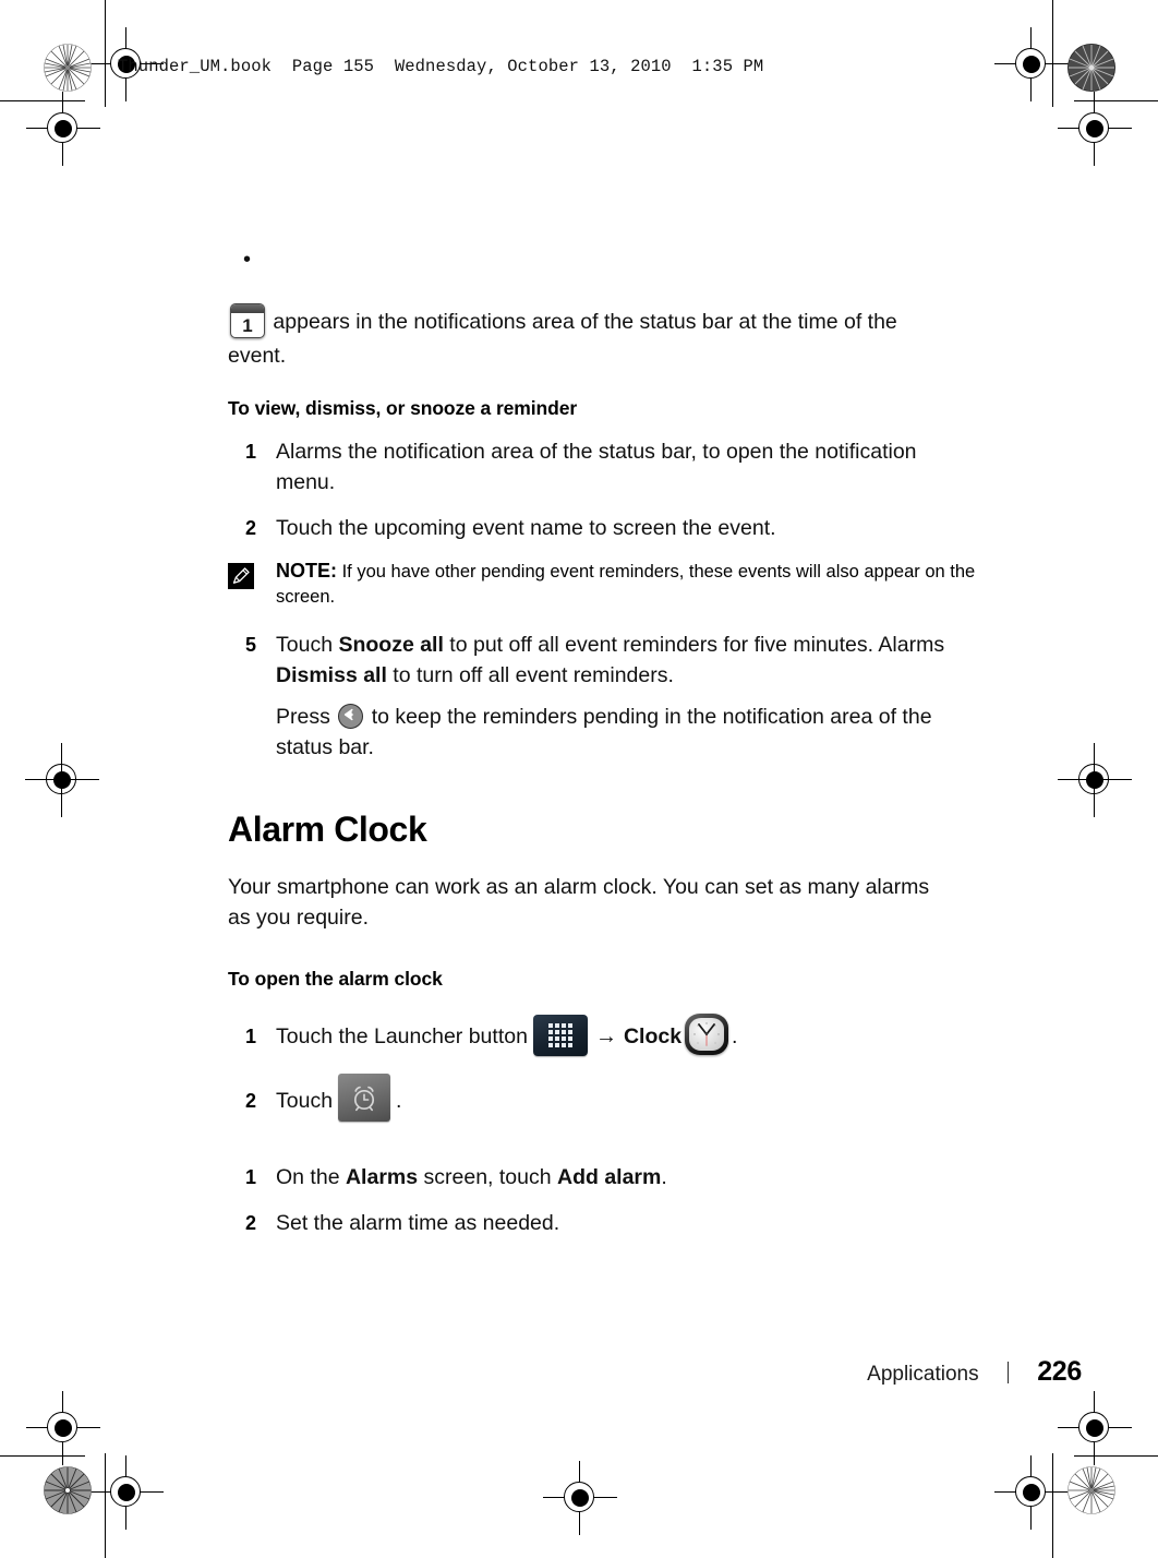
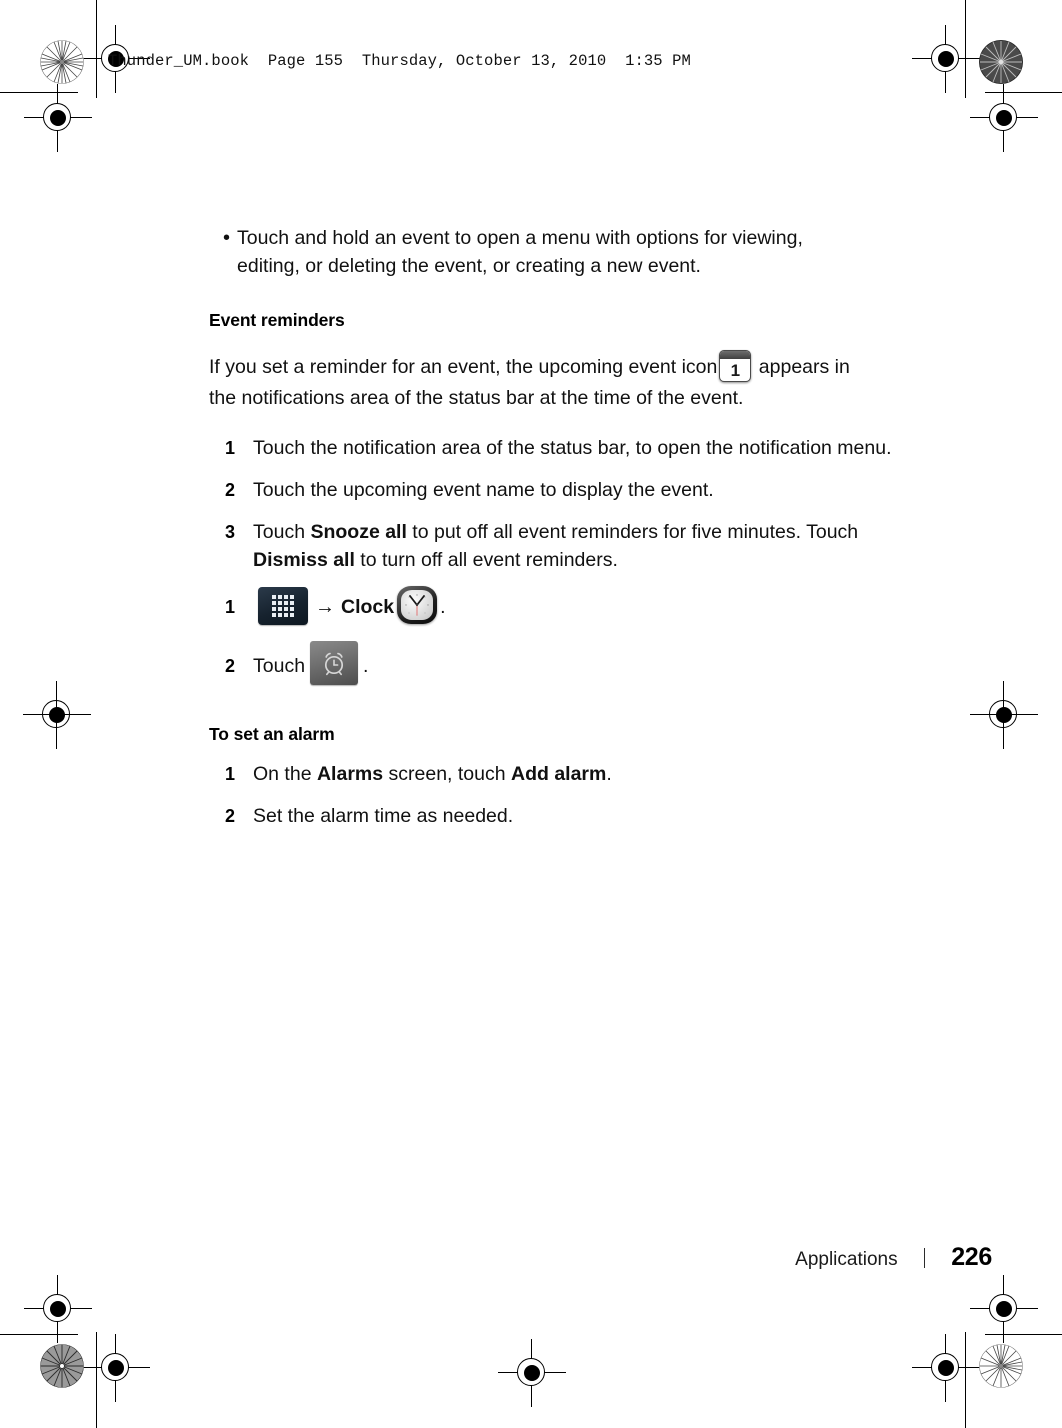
- Thunder_UM.book Page 155 Wednesday, October 13, 2010 1:35 PM
+ Thunder_UM.book Page 155 Thursday, October 13, 2010 1:35 PM
  •
+ Touch and hold an event to open a menu with options for viewing, editing, or deleting the event, or creating a new event.
+ Event reminders
+ If you set a reminder for an event, the upcoming event icon
  1
  appears in the notifications area of the status bar at the time of the event.
- To view, dismiss, or snooze a reminder
  1
- Alarms the notification area of the status bar, to open the notification menu.
+ Touch the notification area of the status bar, to open the notification menu.
  2
- Touch the upcoming event name to screen the event.
+ Touch the upcoming event name to display the event.
- NOTE: If you have other pending event reminders, these events will also appear on the screen.
- 5
+ 3
- Touch Snooze all to put off all event reminders for five minutes. Alarms Dismiss all to turn off all event reminders.
+ Touch Snooze all to put off all event reminders for five minutes. Touch Dismiss all to turn off all event reminders.
- Press to keep the reminders pending in the notification area of the status bar.
- Alarm Clock
- Your smartphone can work as an alarm clock. You can set as many alarms as you require.
- To open the alarm clock
  1
- Touch the Launcher button
  →
  Clock
  .
  2
  Touch
  .
+ To set an alarm
  1
  On the Alarms screen, touch Add alarm.
  2
  Set the alarm time as needed.
  Applications
  226
